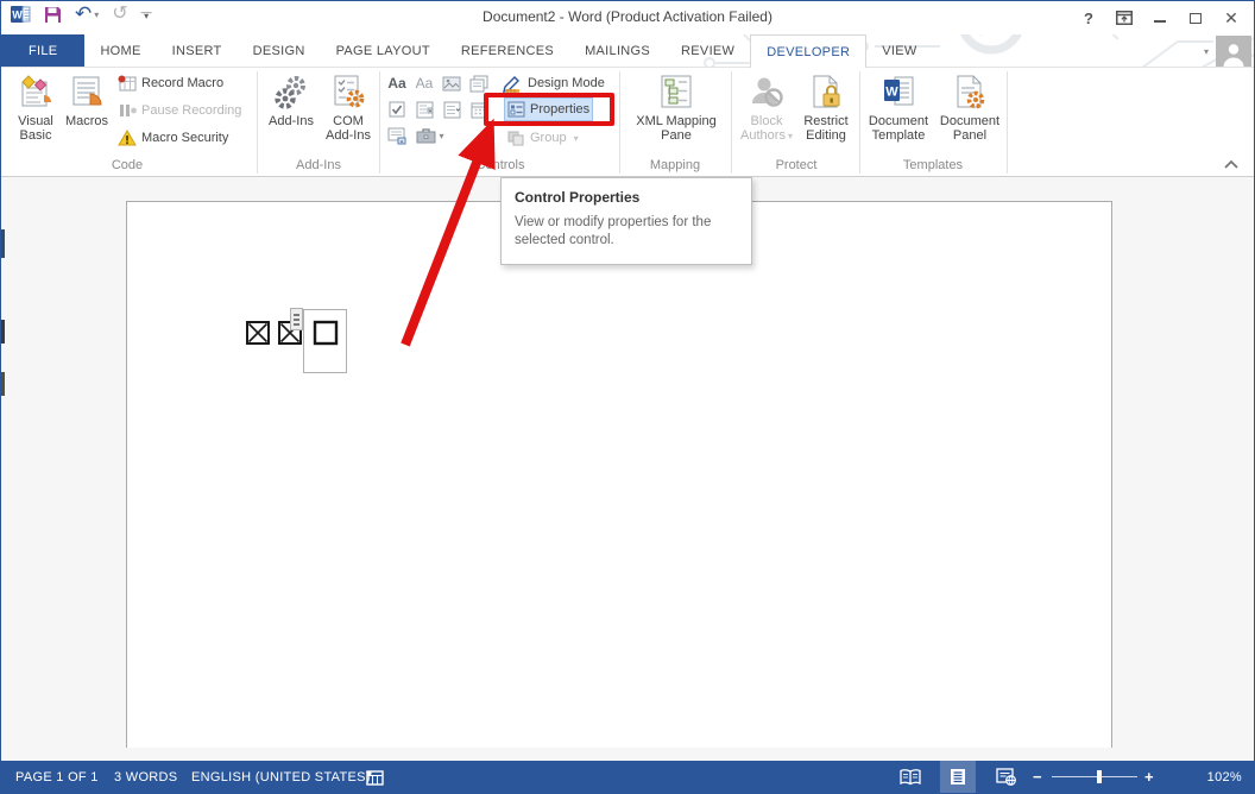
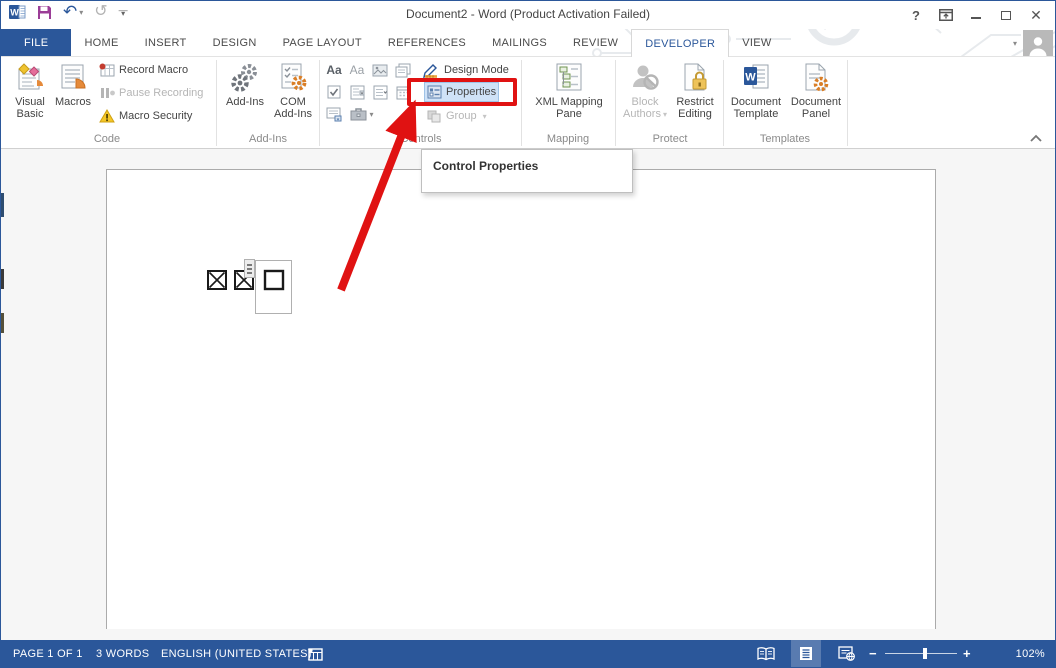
  W
  ↶
  ▾
  ↺
  —
  ▾
  Document2 - Word (Product Activation Failed)
  ?
  ✕
  FILE
  HOME
  INSERT
  DESIGN
  PAGE LAYOUT
  REFERENCES
  MAILINGS
  REVIEW
  DEVELOPER
  VIEW
  ▾
  Visual
  Basic
  Macros
  Record Macro
  Pause Recording
  Macro Security
  Code
  Add-Ins
  COM
  Add-Ins
  Add-Ins
  Aa
  Aa
  ▾
  Design Mode
  Properties
  Group
  ▾
  Controls
  XML Mapping
  Pane
  Mapping
  Block
  Authors ▾
  Restrict
  Editing
  Protect
  W
  Document
  Template
  Document
  Panel
  Templates
  Control Properties
- View or modify properties for the selected control.
  PAGE 1 OF 1
  3 WORDS
  ENGLISH (UNITED STATES)
  −
  +
  102%
